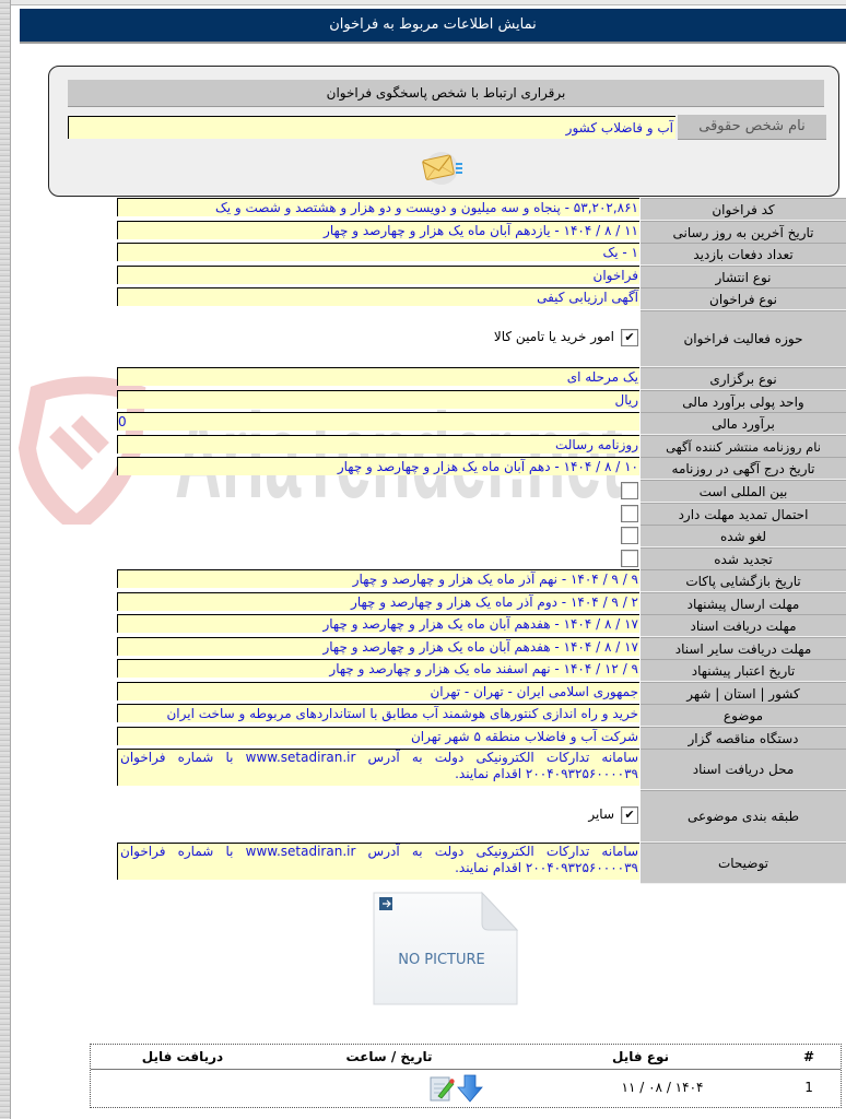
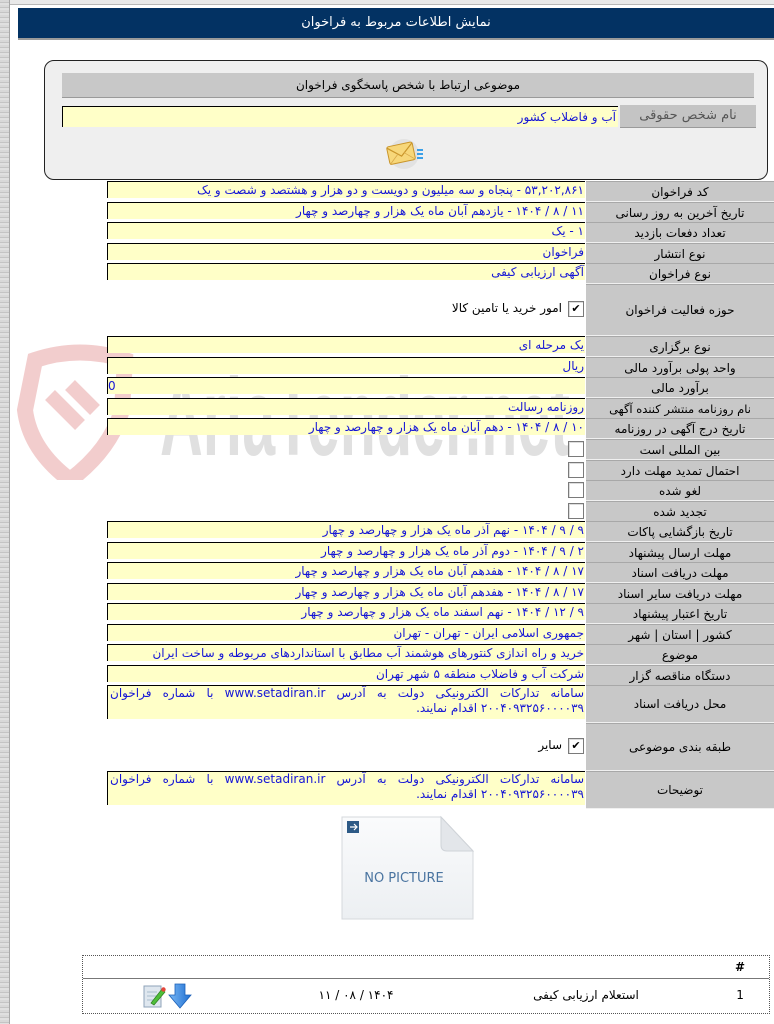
  نمایش اطلاعات مربوط به فراخوان
- برقراری ارتباط با شخص پاسخگوی فراخوان
+ موضوعی ارتباط با شخص پاسخگوی فراخوان
  نام شخص حقوقی
  آب و فاضلاب کشور
  کد فراخوان
  ۵۳,۲۰۲,۸۶۱ - پنجاه و سه میلیون و دویست و دو هزار و هشتصد و شصت و یک
  تاریخ آخرین به روز رسانی
  ۱۱ / ۸ / ۱۴۰۴ - یازدهم آبان ماه یک هزار و چهارصد و چهار
  تعداد دفعات بازدید
  ۱ - یک
  نوع انتشار
  فراخوان
  نوع فراخوان
  آگهی ارزیابی کیفی
  حوزه فعالیت فراخوان
  ✔
  امور خرید یا تامین کالا
  نوع برگزاری
  یک مرحله ای
  واحد پولی برآورد مالی
  ریال
  برآورد مالی
  0
  نام روزنامه منتشر کننده آگهی
  روزنامه رسالت
  تاریخ درج آگهی در روزنامه
  ۱۰ / ۸ / ۱۴۰۴ - دهم آبان ماه یک هزار و چهارصد و چهار
  بین المللی است
  احتمال تمدید مهلت دارد
  لغو شده
  تجدید شده
  تاریخ بازگشایی پاکات
  ۹ / ۹ / ۱۴۰۴ - نهم آذر ماه یک هزار و چهارصد و چهار
  مهلت ارسال پیشنهاد
  ۲ / ۹ / ۱۴۰۴ - دوم آذر ماه یک هزار و چهارصد و چهار
  مهلت دریافت اسناد
  ۱۷ / ۸ / ۱۴۰۴ - هفدهم آبان ماه یک هزار و چهارصد و چهار
  مهلت دریافت سایر اسناد
  ۱۷ / ۸ / ۱۴۰۴ - هفدهم آبان ماه یک هزار و چهارصد و چهار
  تاریخ اعتبار پیشنهاد
  ۹ / ۱۲ / ۱۴۰۴ - نهم اسفند ماه یک هزار و چهارصد و چهار
  کشور | استان | شهر
  جمهوری اسلامی ایران - تهران - تهران
  موضوع
  خرید و راه اندازی کنتورهای هوشمند آب مطابق با استانداردهای مربوطه و ساخت ایران
  دستگاه مناقصه گزار
  شرکت آب و فاضلاب منطقه ۵ شهر تهران
  محل دریافت اسناد
  سامانه تدارکات الکترونیکی دولت به آدرس www.setadiran.ir با شماره فراخوان ۲۰۰۴۰۹۳۲۵۶۰۰۰۰۳۹ اقدام نمایند.
  طبقه بندی موضوعی
  ✔
  سایر
  توضیحات
  سامانه تدارکات الکترونیکی دولت به آدرس www.setadiran.ir با شماره فراخوان ۲۰۰۴۰۹۳۲۵۶۰۰۰۰۳۹ اقدام نمایند.
  NO PICTURE
  #
- نوع فایل
- تاریخ / ساعت
- دریافت فایل
  1
+ استعلام ارزیابی کیفی
  ۱۴۰۴ / ۰۸ / ۱۱
